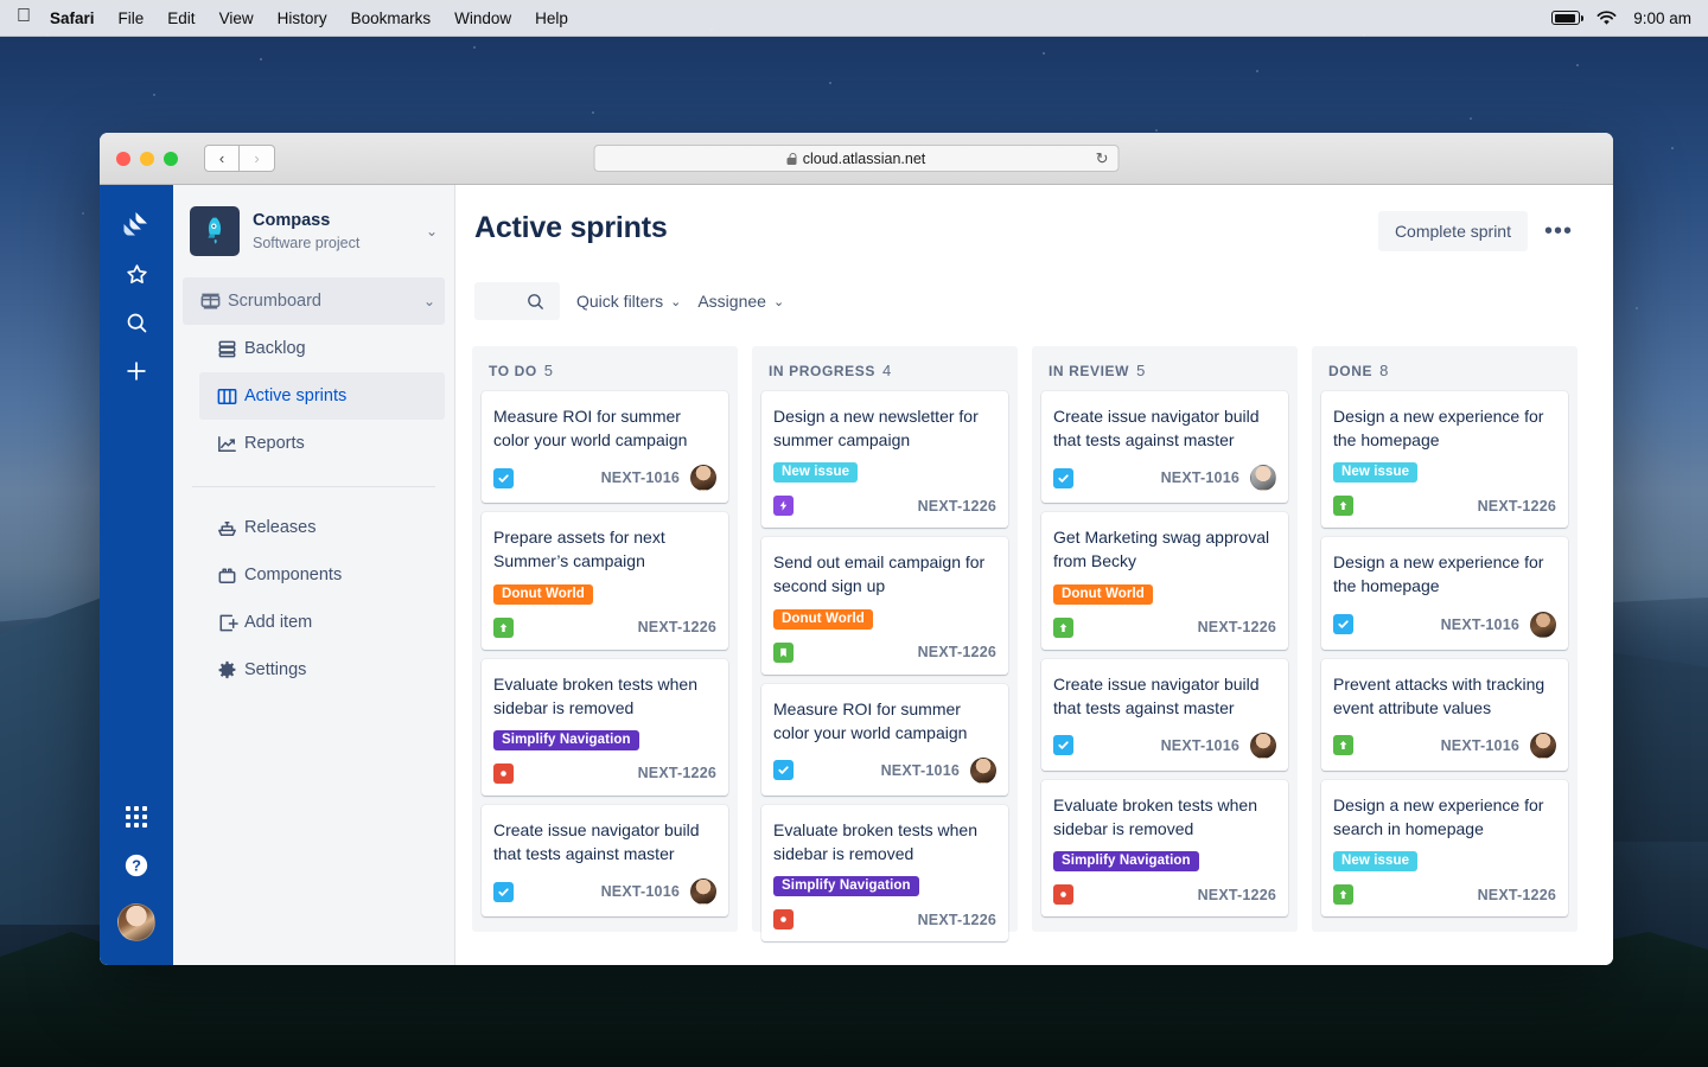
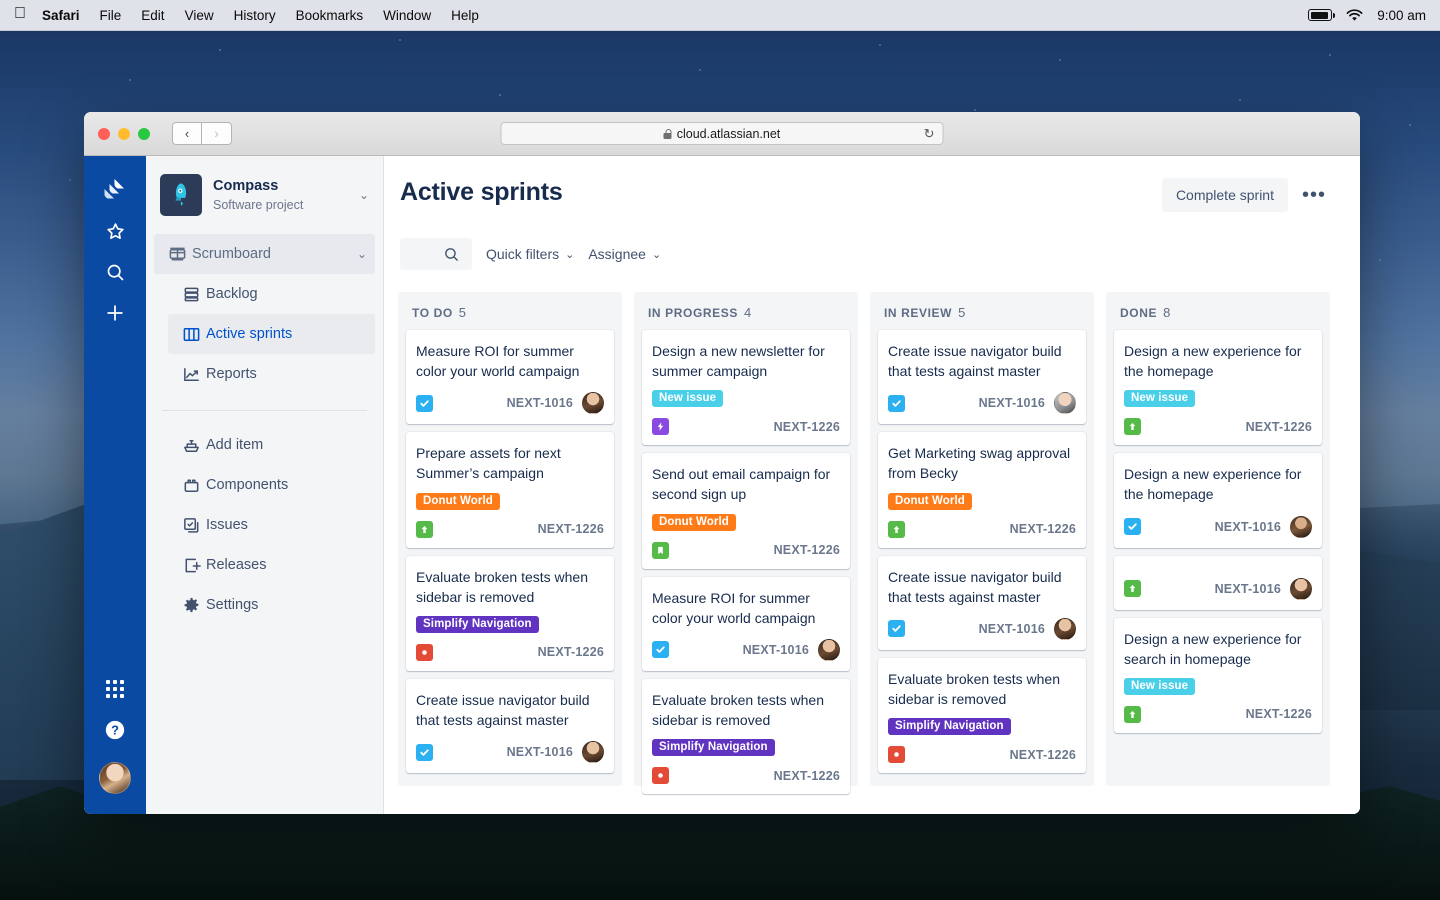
  
  Safari
  File
  Edit
  View
  History
  Bookmarks
  Window
  Help
  9:00 am
  ‹
  ›
  cloud.atlassian.net
  ↻
  ?
  Compass
  Software project
  ⌄
  Scrumboard
  ⌄
  Backlog
  Active sprints
  Reports
- Releases
+ Add item
  Components
+ Issues
- Add item
+ Releases
  Settings
  Active sprints
  Complete sprint
  •••
  Quick filters
  ⌄
  Assignee
  ⌄
  TO DO
  5
  Measure ROI for summer color your world campaign
  NEXT-1016
  Prepare assets for next Summer’s campaign
  Donut World
  NEXT-1226
  Evaluate broken tests when sidebar is removed
  Simplify Navigation
  NEXT-1226
  Create issue navigator build that tests against master
  NEXT-1016
  IN PROGRESS
  4
  Design a new newsletter for summer campaign
  New issue
  NEXT-1226
  Send out email campaign for second sign up
  Donut World
  NEXT-1226
  Measure ROI for summer color your world campaign
  NEXT-1016
  Evaluate broken tests when sidebar is removed
  Simplify Navigation
  NEXT-1226
  IN REVIEW
  5
  Create issue navigator build that tests against master
  NEXT-1016
  Get Marketing swag approval from Becky
  Donut World
  NEXT-1226
  Create issue navigator build that tests against master
  NEXT-1016
  Evaluate broken tests when sidebar is removed
  Simplify Navigation
  NEXT-1226
  DONE
  8
  Design a new experience for the homepage
  New issue
  NEXT-1226
  Design a new experience for the homepage
  NEXT-1016
- Prevent attacks with tracking event attribute values
  NEXT-1016
  Design a new experience for search in homepage
  New issue
  NEXT-1226
